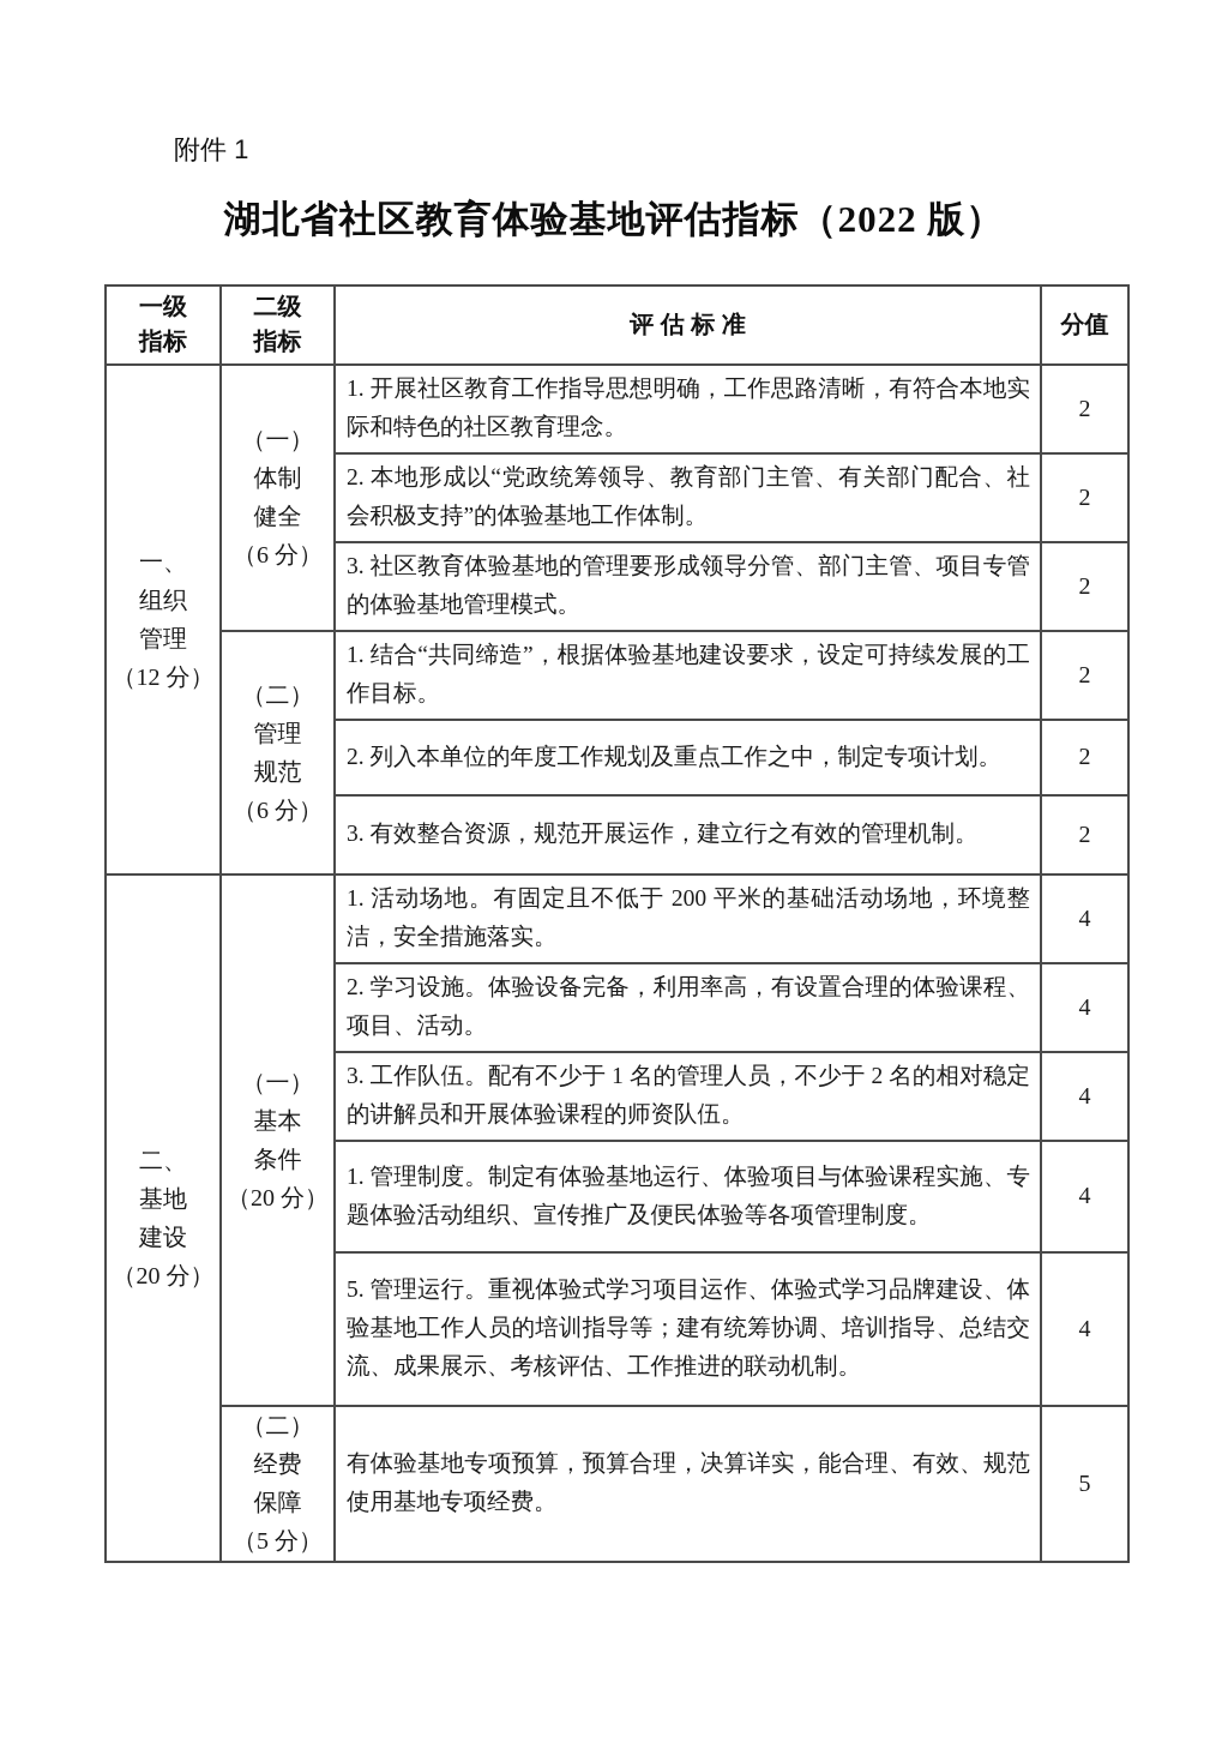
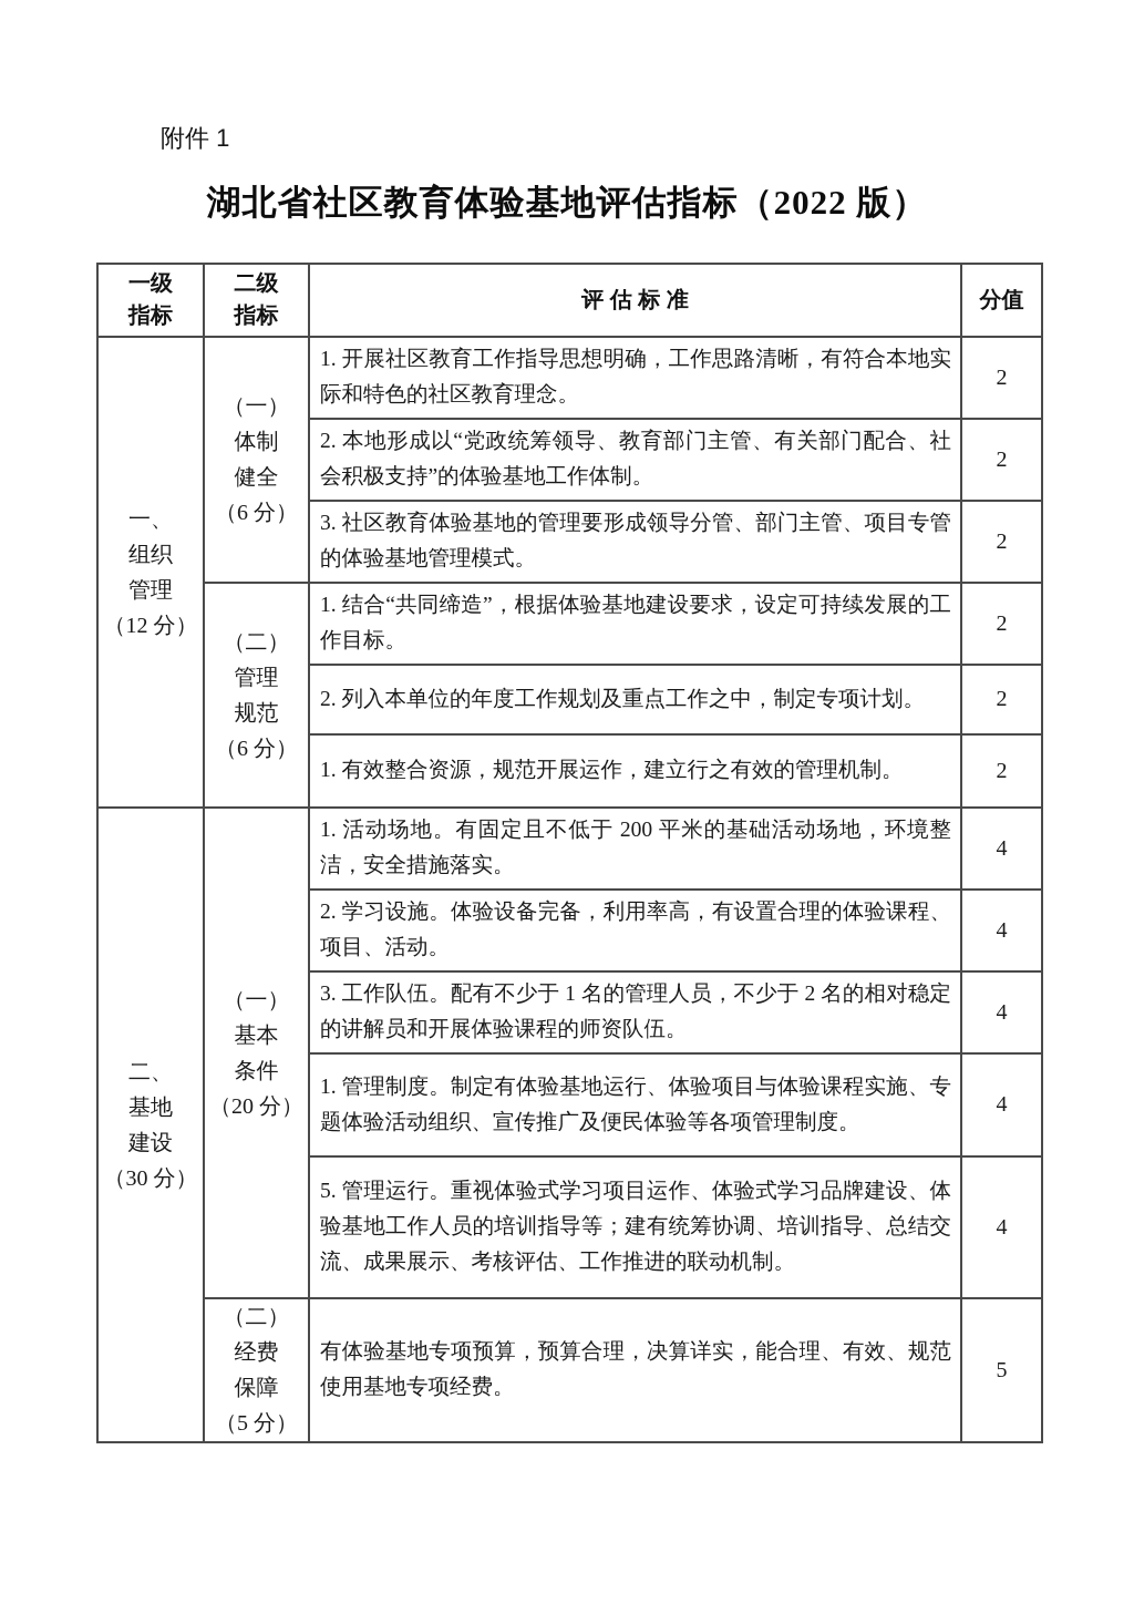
  附件 1
  湖北省社区教育体验基地评估指标（2022 版）
  一级 指标	二级 指标	评 估 标 准	分值
  一、 组织 管理 （12 分）	（一） 体制 健全 （6 分）	1. 开展社区教育工作指导思想明确，工作思路清晰，有符合本地实际和特色的社区教育理念。	2
  2. 本地形成以“党政统筹领导、教育部门主管、有关部门配合、社会积极支持”的体验基地工作体制。	2
  3. 社区教育体验基地的管理要形成领导分管、部门主管、项目专管的体验基地管理模式。	2
  （二） 管理 规范 （6 分）	1. 结合“共同缔造”，根据体验基地建设要求，设定可持续发展的工作目标。	2
  2. 列入本单位的年度工作规划及重点工作之中，制定专项计划。	2
- 3. 有效整合资源，规范开展运作，建立行之有效的管理机制。	2
+ 1. 有效整合资源，规范开展运作，建立行之有效的管理机制。	2
- 二、 基地 建设 （20 分）	（一） 基本 条件 （20 分）	1. 活动场地。有固定且不低于 200 平米的基础活动场地，环境整洁，安全措施落实。	4
+ 二、 基地 建设 （30 分）	（一） 基本 条件 （20 分）	1. 活动场地。有固定且不低于 200 平米的基础活动场地，环境整洁，安全措施落实。	4
  2. 学习设施。体验设备完备，利用率高，有设置合理的体验课程、项目、活动。	4
  3. 工作队伍。配有不少于 1 名的管理人员，不少于 2 名的相对稳定的讲解员和开展体验课程的师资队伍。	4
  1. 管理制度。制定有体验基地运行、体验项目与体验课程实施、专题体验活动组织、宣传推广及便民体验等各项管理制度。	4
  5. 管理运行。重视体验式学习项目运作、体验式学习品牌建设、体验基地工作人员的培训指导等；建有统筹协调、培训指导、总结交流、成果展示、考核评估、工作推进的联动机制。	4
  （二） 经费 保障 （5 分）	有体验基地专项预算，预算合理，决算详实，能合理、有效、规范使用基地专项经费。	5
